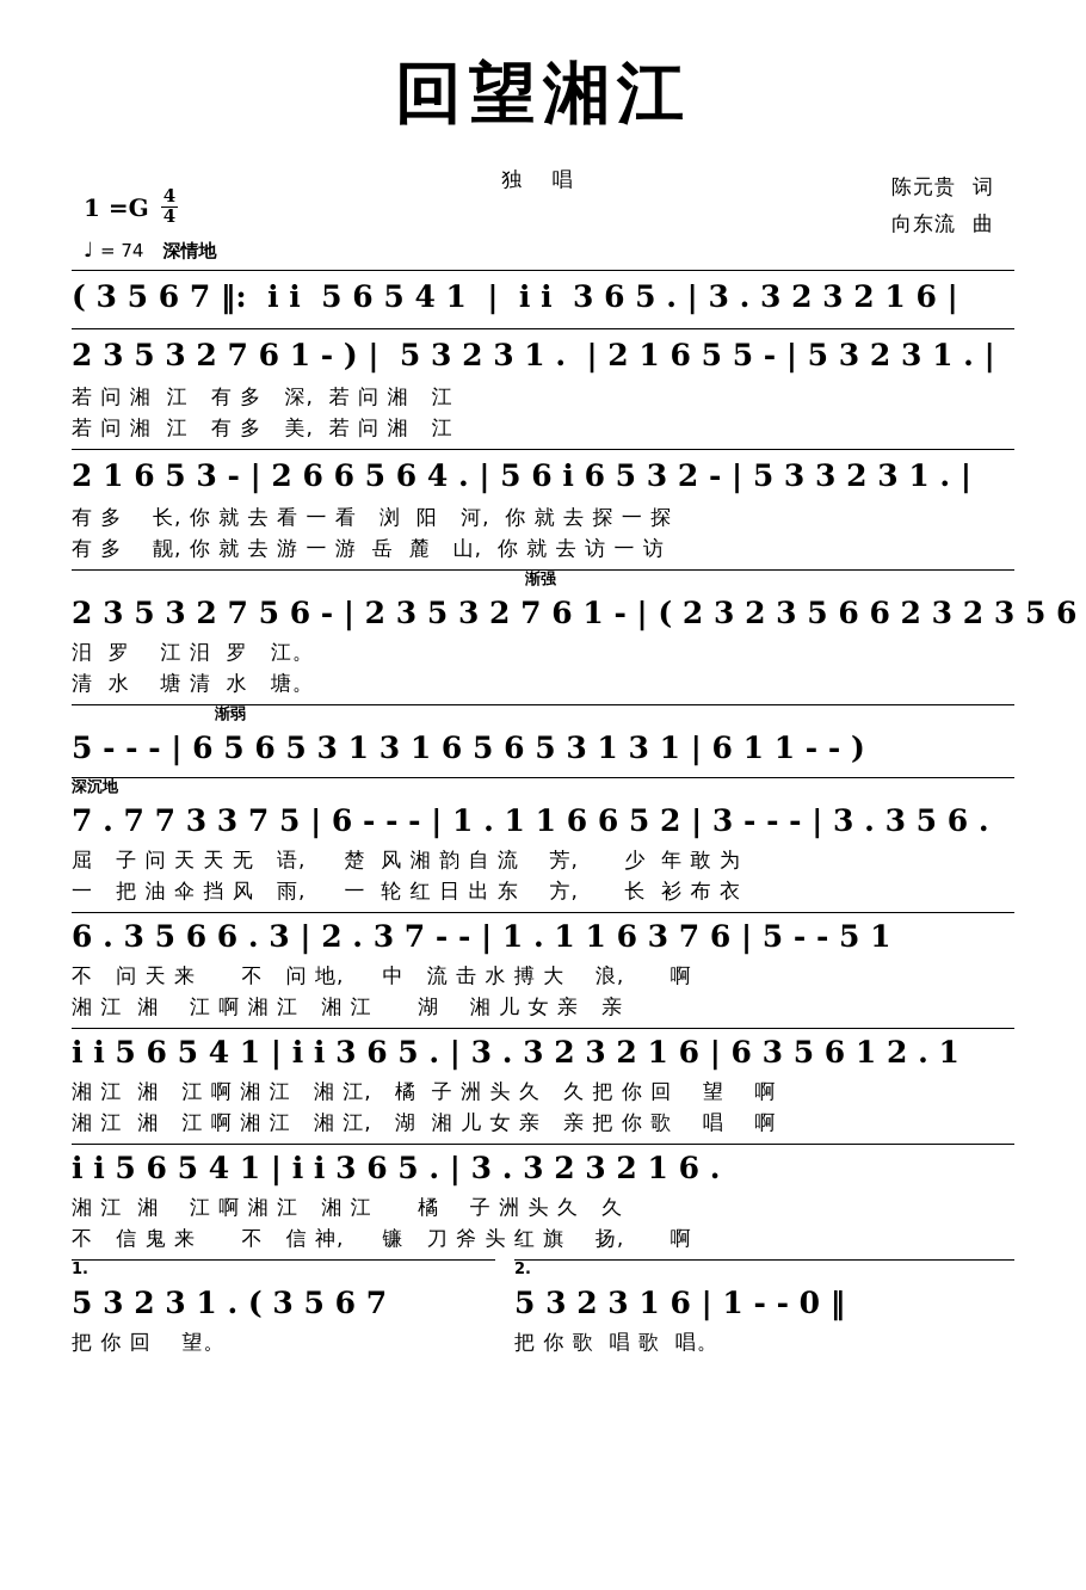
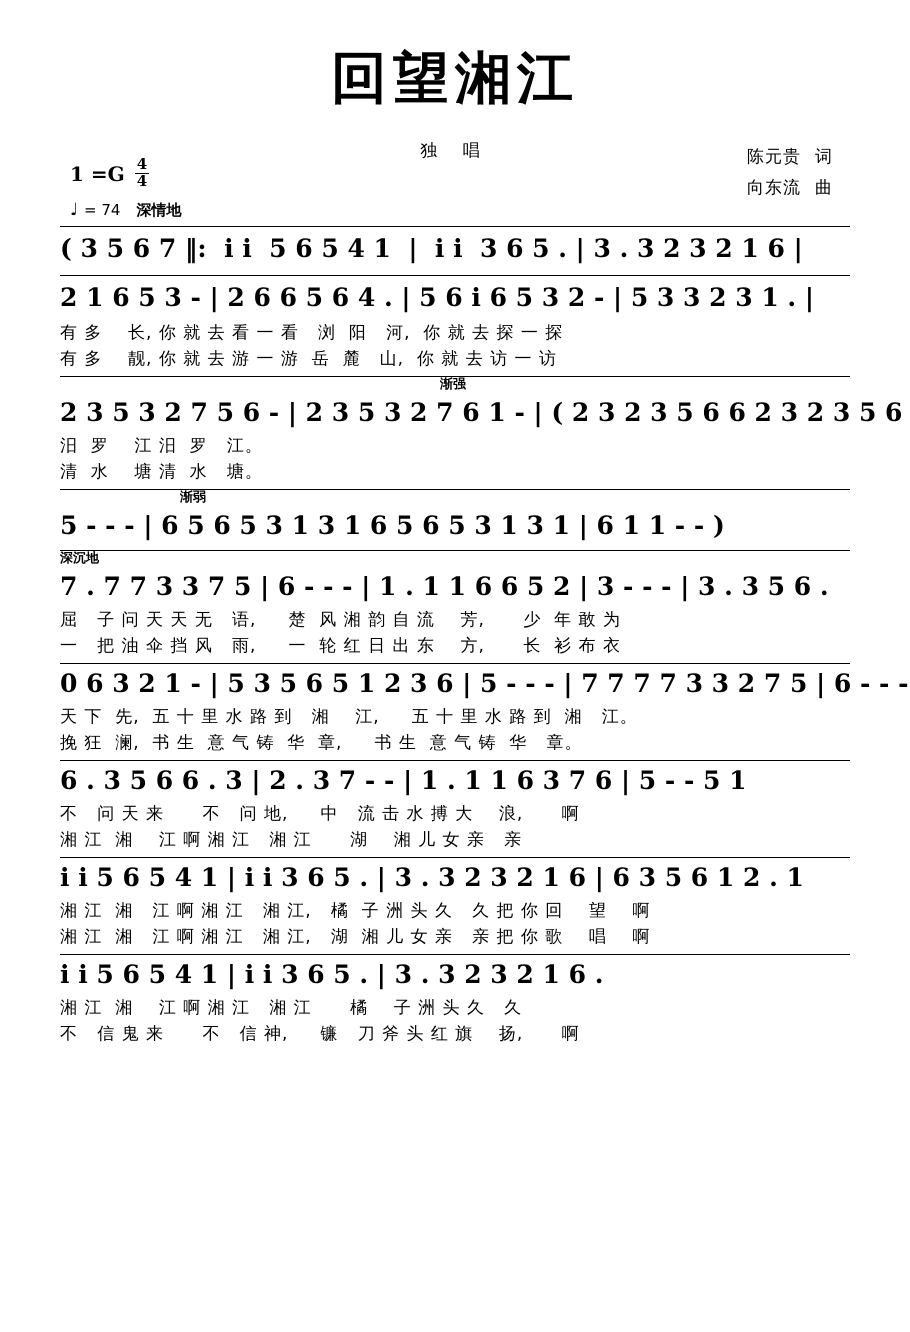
  回望湘江
  独 唱
  陈元贵 词
  向东流 曲
  1 =G
  4
  4
  ♩
  = 74
  深情地
  ( 3 5 6 7 ‖: i i 5 6 5 4 1 | i i 3 6 5 . | 3 . 3 2 3 2 1 6 |
- 2 3 5 3 2 7 6 1 - ) | 5 3 2 3 1 . | 2 1 6 5 5 - | 5 3 2 3 1 . |
- 若 问 湘 江 有 多 深, 若 问 湘 江
- 若 问 湘 江 有 多 美, 若 问 湘 江
  2 1 6 5 3 - | 2 6 6 5 6 4 . | 5 6 i 6 5 3 2 - | 5 3 3 2 3 1 . |
  有 多 长, 你 就 去 看 一 看 浏 阳 河, 你 就 去 探 一 探
  有 多 靓, 你 就 去 游 一 游 岳 麓 山, 你 就 去 访 一 访
  渐强
  2 3 5 3 2 7 5 6 - | 2 3 5 3 2 7 6 1 - | ( 2 3 2 3 5 6 6 2 3 2 3 5 6
  汨 罗 江 汨 罗 江。
  清 水 塘 清 水 塘。
  渐弱
  5 - - - | 6 5 6 5 3 1 3 1 6 5 6 5 3 1 3 1 | 6 1 1 - - )
  深沉地
  7 . 7 7 3 3 7 5 | 6 - - - | 1 . 1 1 6 6 5 2 | 3 - - - | 3 . 3 5 6 .
  屈 子 问 天 天 无 语, 楚 风 湘 韵 自 流 芳, 少 年 敢 为
  一 把 油 伞 挡 风 雨, 一 轮 红 日 出 东 方, 长 衫 布 衣
+ 0 6 3 2 1 - | 5 3 5 6 5 1 2 3 6 | 5 - - - | 7 7 7 7 3 3 2 7 5 | 6 - - -
+ 天 下 先, 五 十 里 水 路 到 湘 江, 五 十 里 水 路 到 湘 江。
+ 挽 狂 澜, 书 生 意 气 铸 华 章, 书 生 意 气 铸 华 章。
  6 . 3 5 6 6 . 3 | 2 . 3 7 - - | 1 . 1 1 6 3 7 6 | 5 - - 5 1
  不 问 天 来 不 问 地, 中 流 击 水 搏 大 浪, 啊
  湘 江 湘 江 啊 湘 江 湘 江 湖 湘 儿 女 亲 亲
  i i 5 6 5 4 1 | i i 3 6 5 . | 3 . 3 2 3 2 1 6 | 6 3 5 6 1 2 . 1
  湘 江 湘 江 啊 湘 江 湘 江, 橘 子 洲 头 久 久 把 你 回 望 啊
  湘 江 湘 江 啊 湘 江 湘 江, 湖 湘 儿 女 亲 亲 把 你 歌 唱 啊
  i i 5 6 5 4 1 | i i 3 6 5 . | 3 . 3 2 3 2 1 6 .
  湘 江 湘 江 啊 湘 江 湘 江 橘 子 洲 头 久 久
  不 信 鬼 来 不 信 神, 镰 刀 斧 头 红 旗 扬, 啊
- 1.
- 5 3 2 3 1 . ( 3 5 6 7
- 把 你 回 望。
- 2.
- 5 3 2 3 1 6 | 1 - - 0 ‖
- 把 你 歌 唱 歌 唱。
